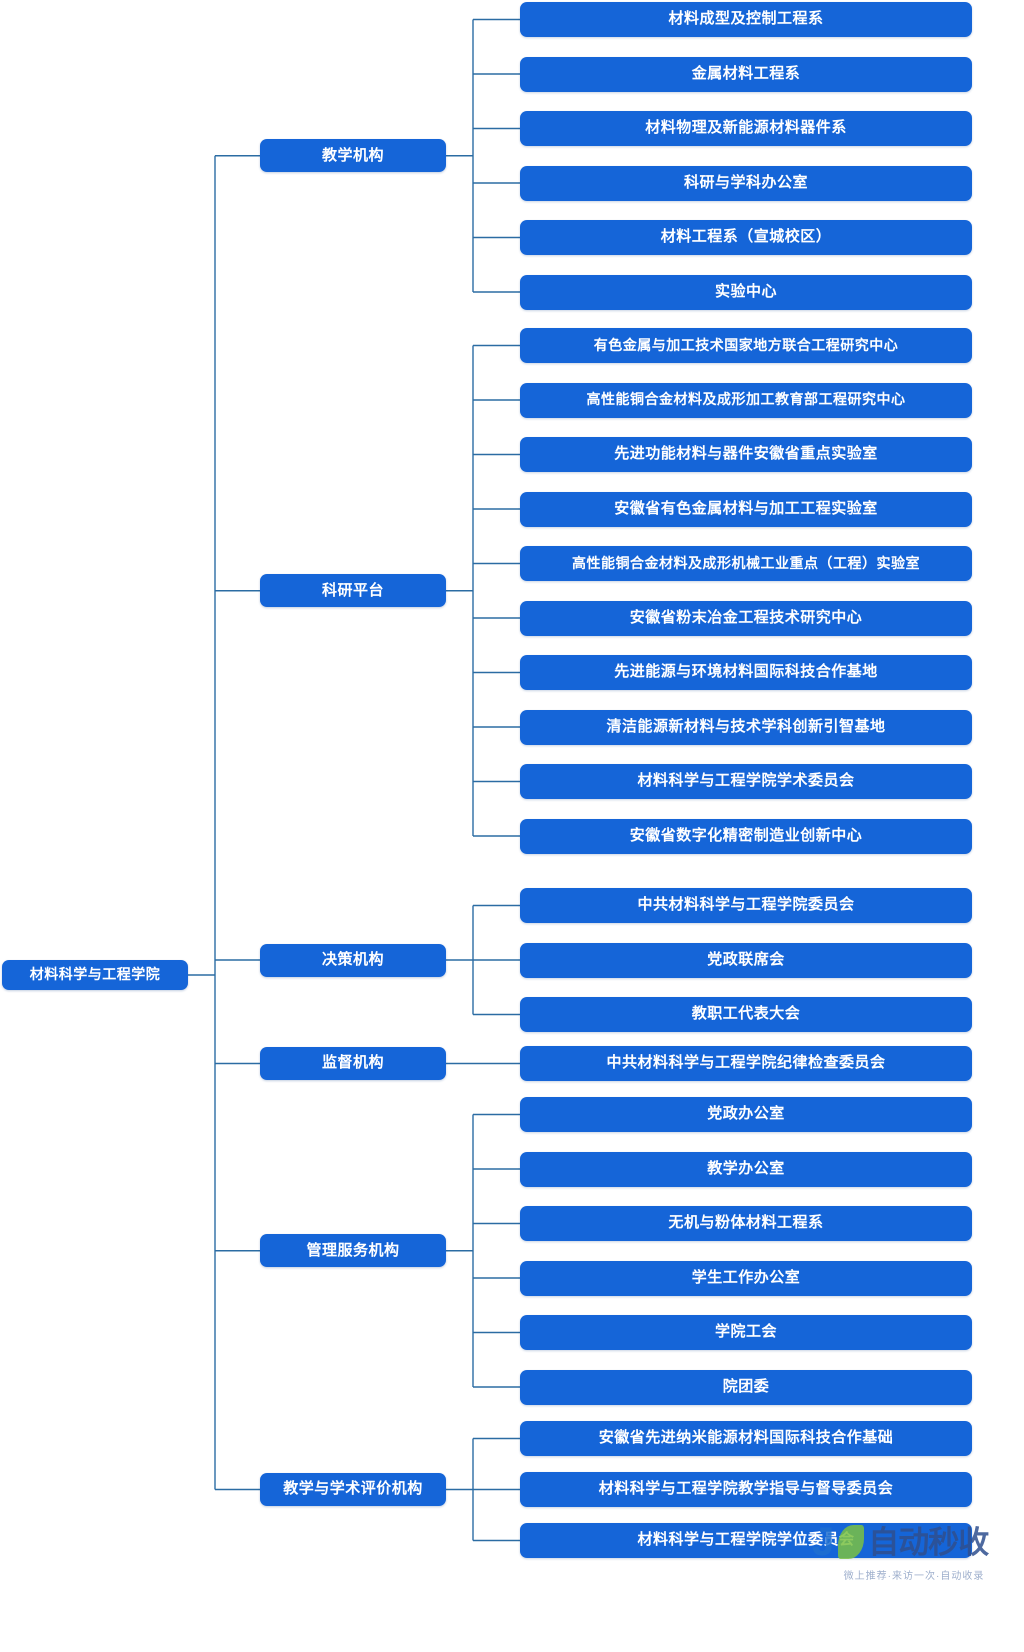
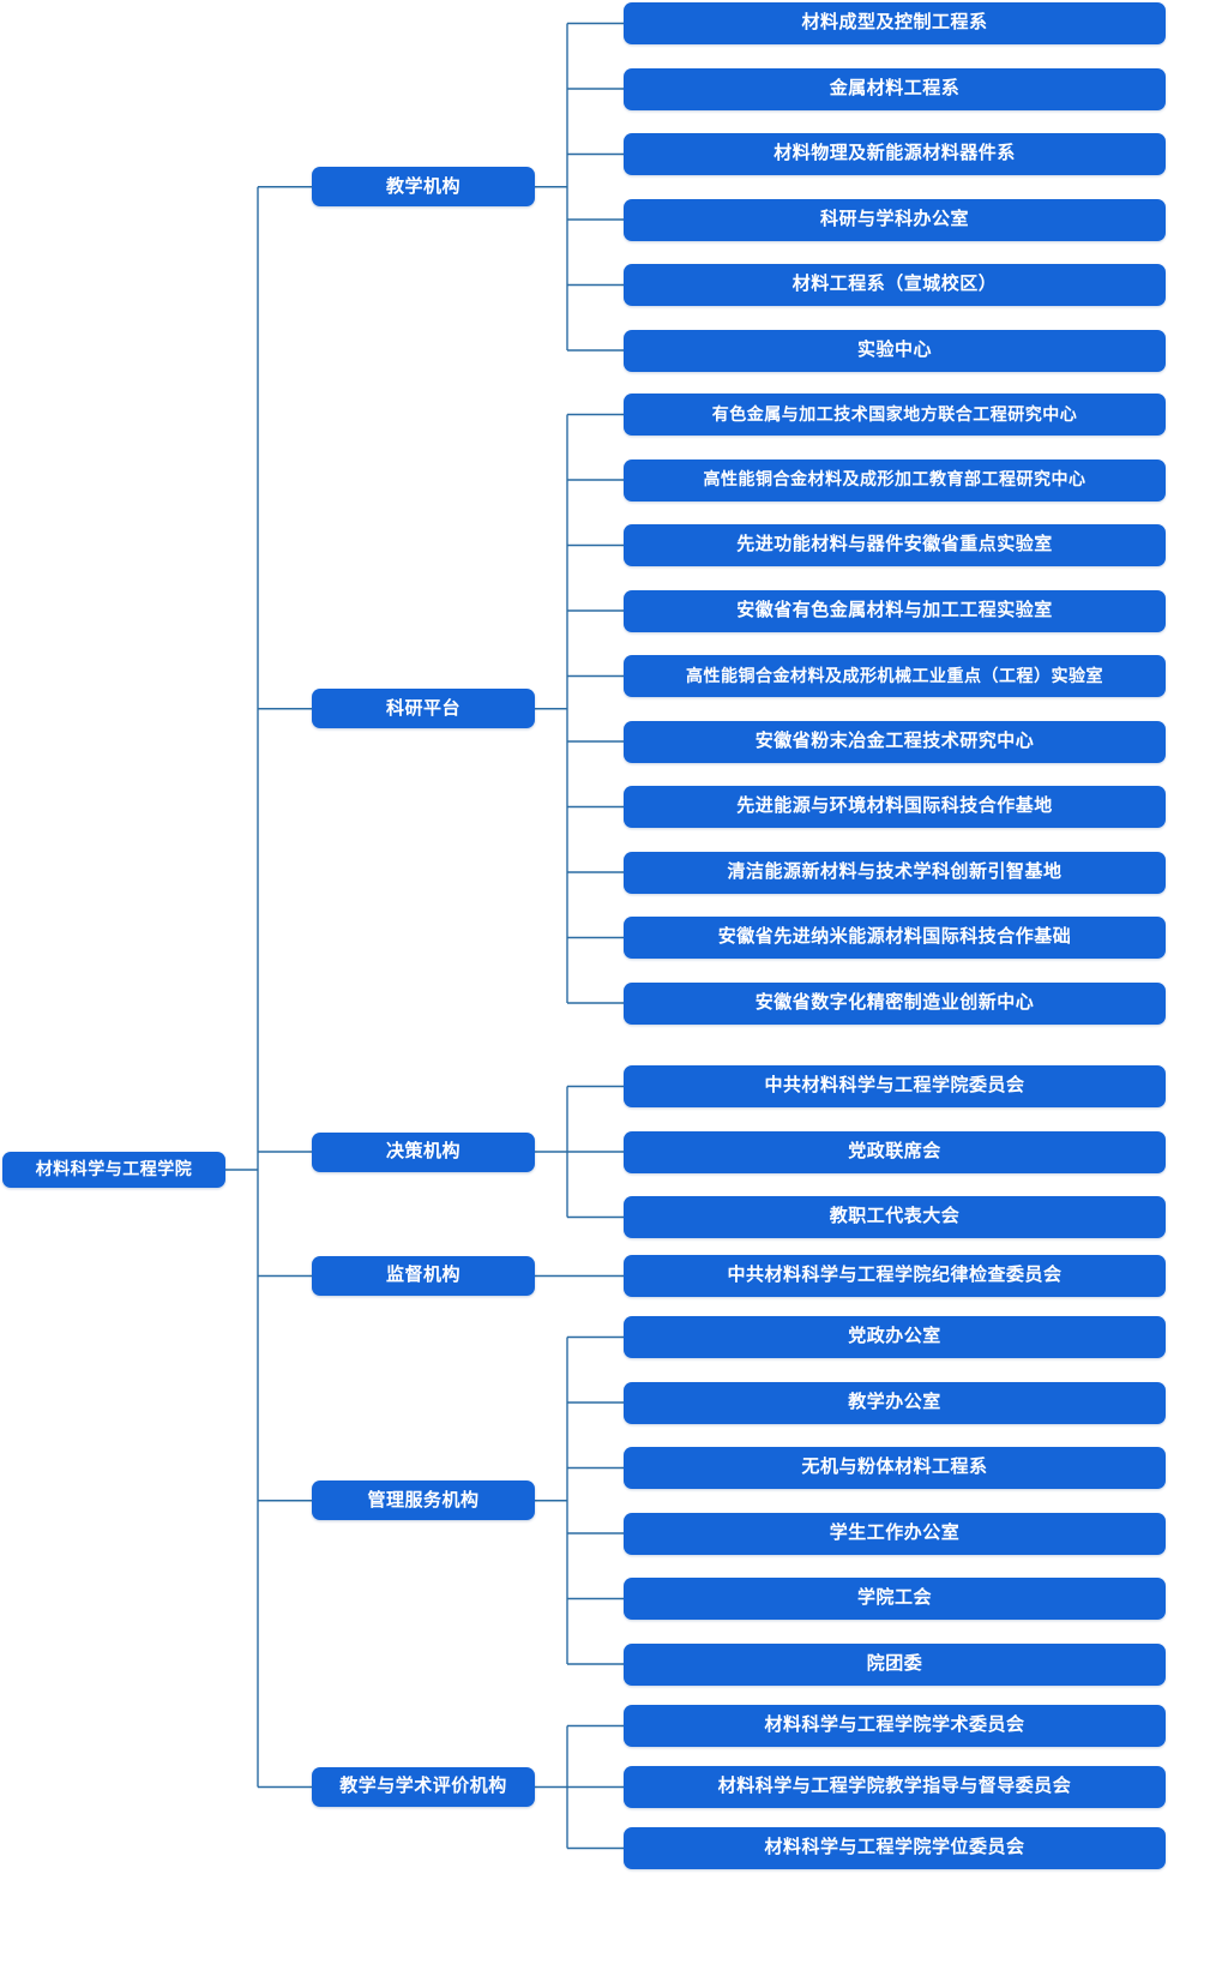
  材料成型及控制工程系
  金属材料工程系
  材料物理及新能源材料器件系
  科研与学科办公室
  材料工程系（宣城校区）
  实验中心
  教学机构
  有色金属与加工技术国家地方联合工程研究中心
  高性能铜合金材料及成形加工教育部工程研究中心
  先进功能材料与器件安徽省重点实验室
  安徽省有色金属材料与加工工程实验室
  高性能铜合金材料及成形机械工业重点（工程）实验室
  安徽省粉末冶金工程技术研究中心
  先进能源与环境材料国际科技合作基地
  清洁能源新材料与技术学科创新引智基地
- 材料科学与工程学院学术委员会
+ 安徽省先进纳米能源材料国际科技合作基础
  安徽省数字化精密制造业创新中心
  科研平台
  中共材料科学与工程学院委员会
  党政联席会
  教职工代表大会
  决策机构
  中共材料科学与工程学院纪律检查委员会
  监督机构
  党政办公室
  教学办公室
  无机与粉体材料工程系
  学生工作办公室
  学院工会
  院团委
  管理服务机构
- 安徽省先进纳米能源材料国际科技合作基础
+ 材料科学与工程学院学术委员会
  材料科学与工程学院教学指导与督导委员会
  材料科学与工程学院学位委员会
  教学与学术评价机构
  材料科学与工程学院
- J
- 自动秒收
- 微上推荐·来访一次·自动收录
